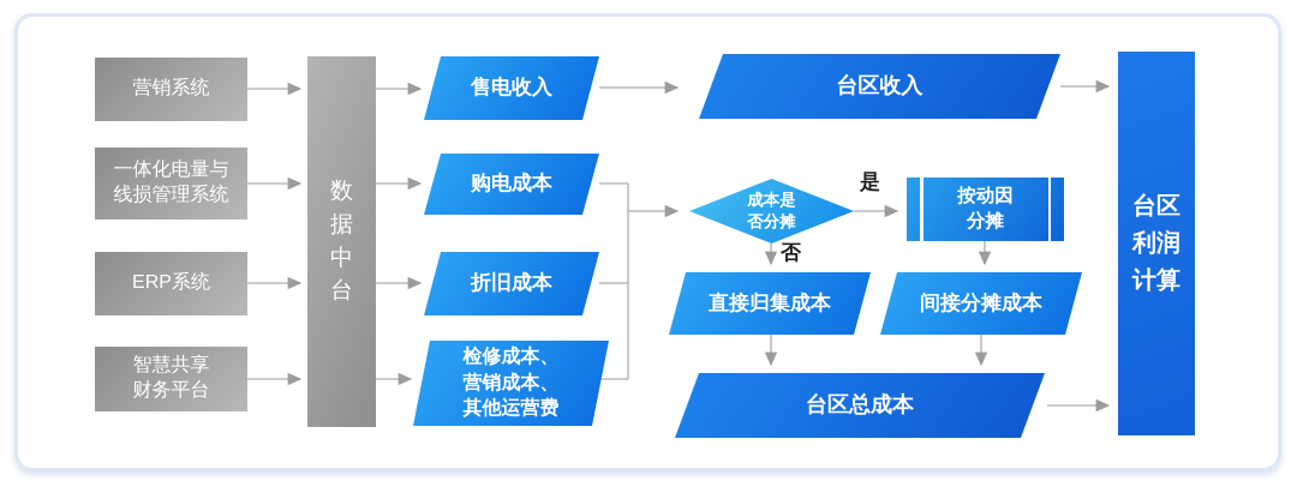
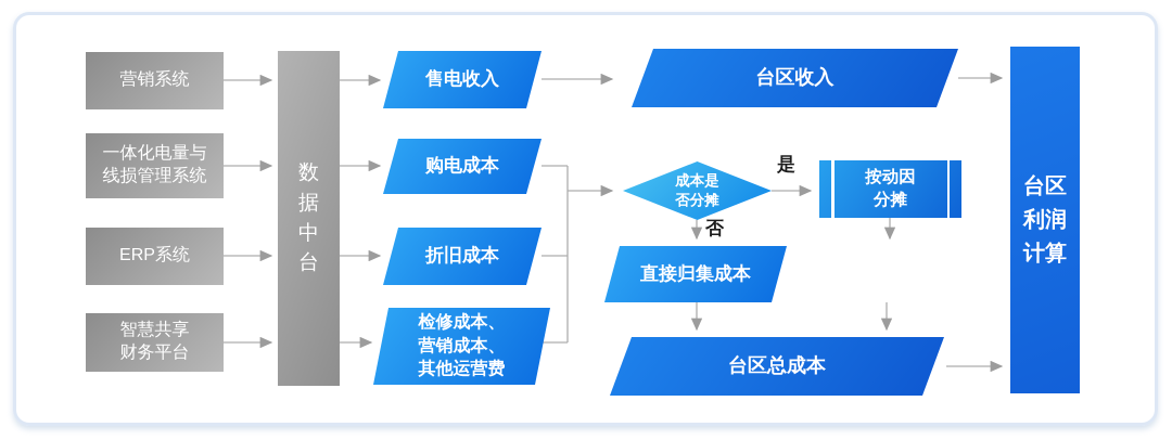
  营销系统
  一体化电量与
  线损管理系统
  ERP系统
  智慧共享
  财务平台
  数
  据
  中
  台
  售电收入
  购电成本
  折旧成本
  检修成本、
  营销成本、
  其他运营费
  台区收入
  成本是
  否分摊
  是
  否
  按动因
  分摊
  直接归集成本
- 间接分摊成本
  台区总成本
  台区
  利润
  计算
